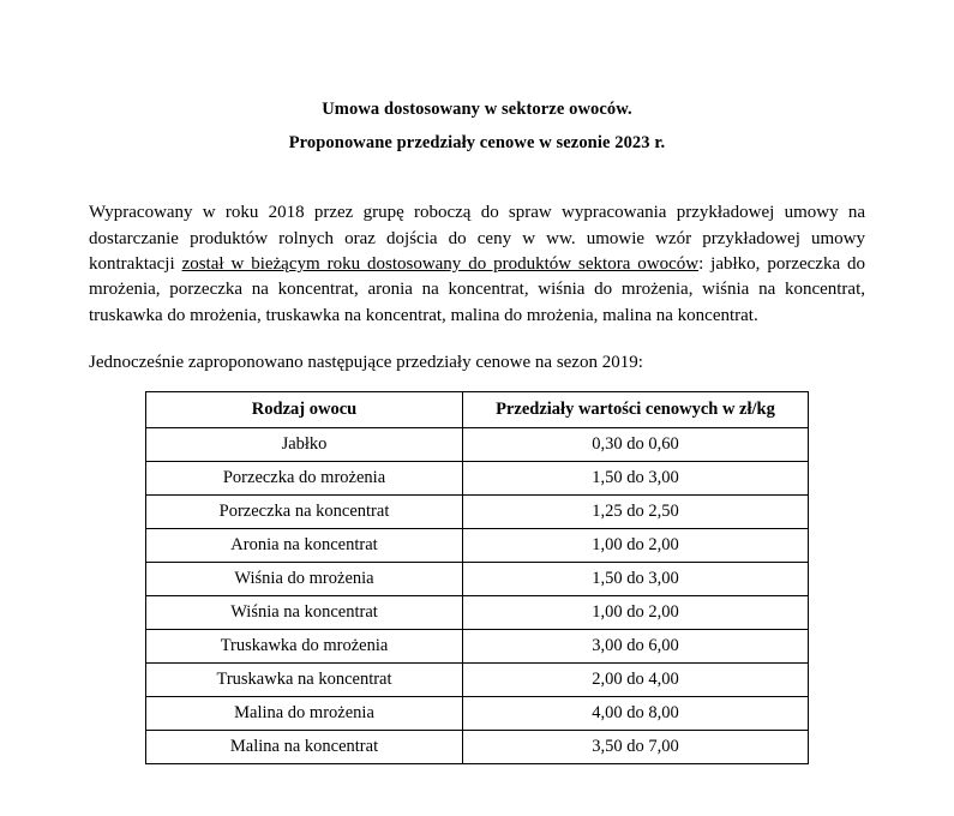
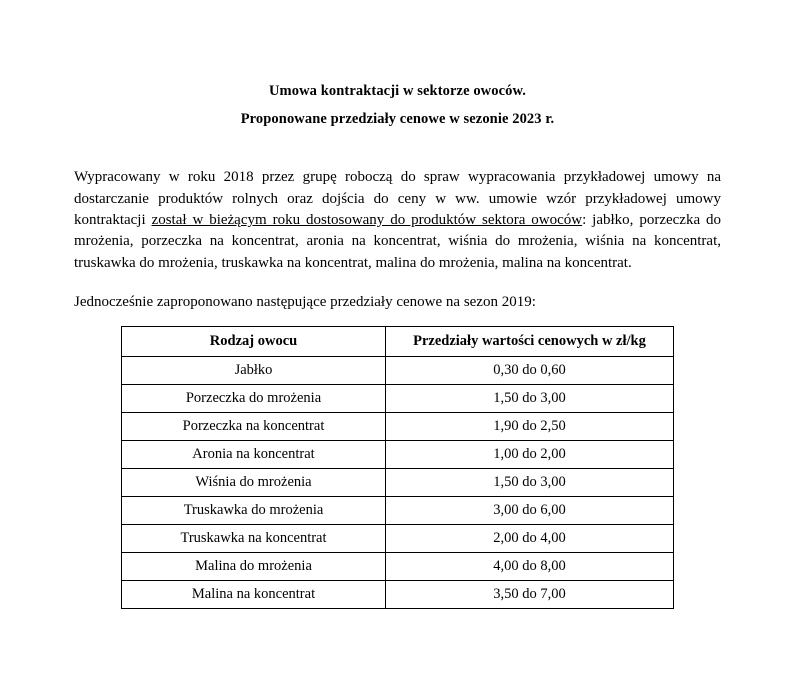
- Umowa dostosowany w sektorze owoców.
+ Umowa kontraktacji w sektorze owoców.
  Proponowane przedziały cenowe w sezonie 2023 r.
  Wypracowany w roku 2018 przez grupę roboczą do spraw wypracowania przykładowej umowy na dostarczanie produktów rolnych oraz dojścia do ceny w ww. umowie wzór przykładowej umowy kontraktacji został w bieżącym roku dostosowany do produktów sektora owoców: jabłko, porzeczka do mrożenia, porzeczka na koncentrat, aronia na koncentrat, wiśnia do mrożenia, wiśnia na koncentrat, truskawka do mrożenia, truskawka na koncentrat, malina do mrożenia, malina na koncentrat.
  Jednocześnie zaproponowano następujące przedziały cenowe na sezon 2019:
  Rodzaj owocu	Przedziały wartości cenowych w zł/kg
  Jabłko	0,30 do 0,60
  Porzeczka do mrożenia	1,50 do 3,00
- Porzeczka na koncentrat	1,25 do 2,50
+ Porzeczka na koncentrat	1,90 do 2,50
  Aronia na koncentrat	1,00 do 2,00
  Wiśnia do mrożenia	1,50 do 3,00
- Wiśnia na koncentrat	1,00 do 2,00
  Truskawka do mrożenia	3,00 do 6,00
  Truskawka na koncentrat	2,00 do 4,00
  Malina do mrożenia	4,00 do 8,00
  Malina na koncentrat	3,50 do 7,00
